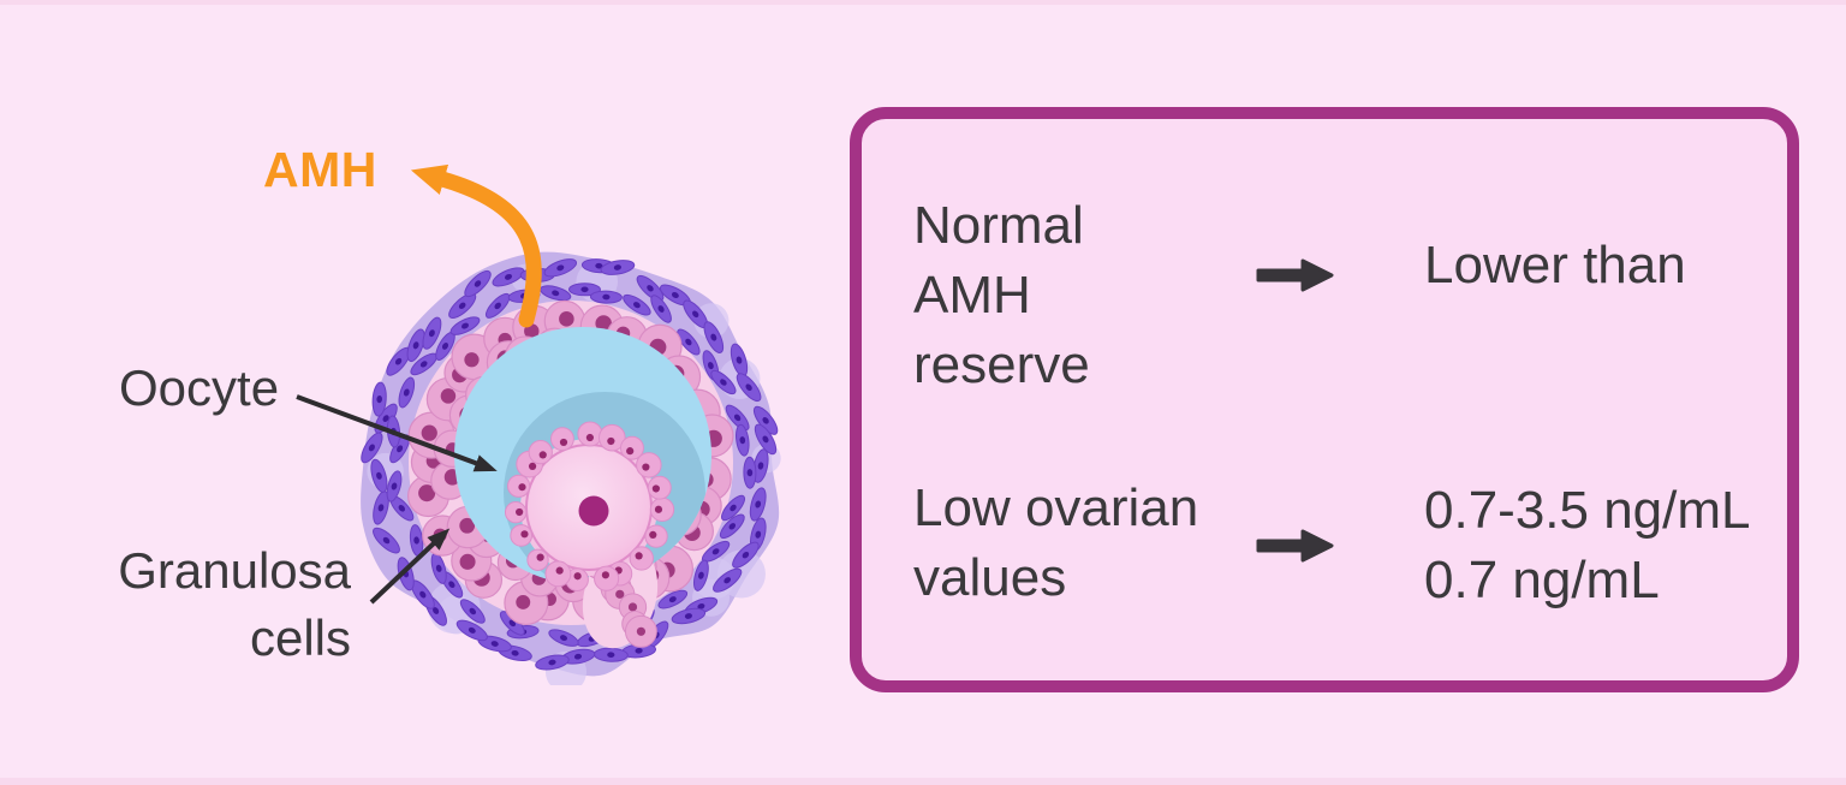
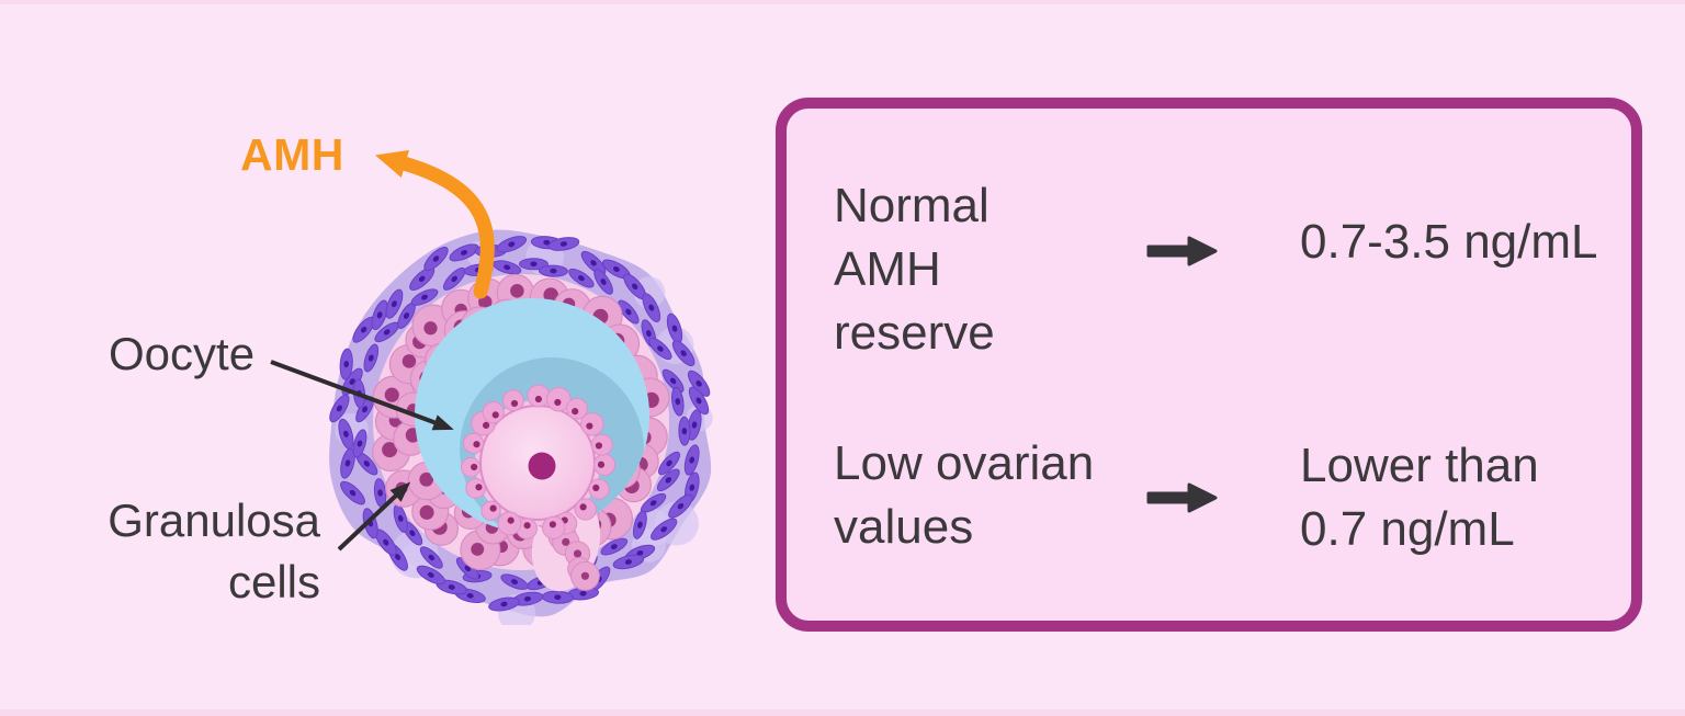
  AMH
  Oocyte
  Granulosa
  cells
  Normal
  AMH
  reserve
- Lower than
+ 0.7-3.5 ng/mL
  Low ovarian
  values
- 0.7-3.5 ng/mL
+ Lower than
  0.7 ng/mL
